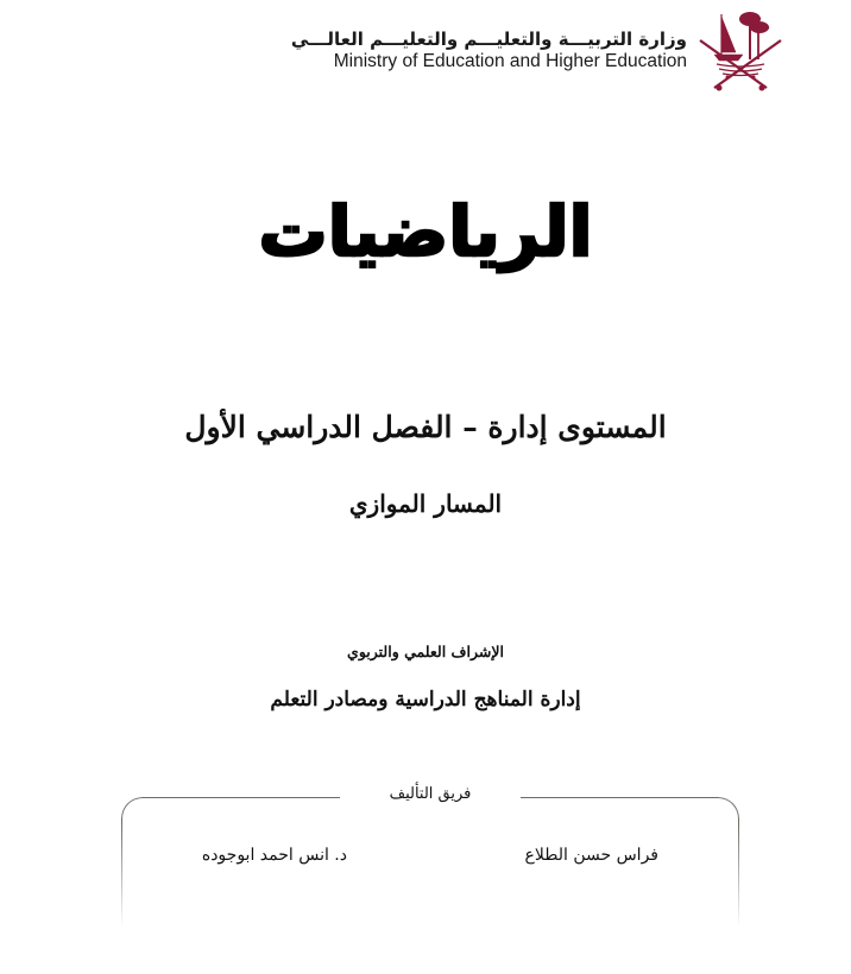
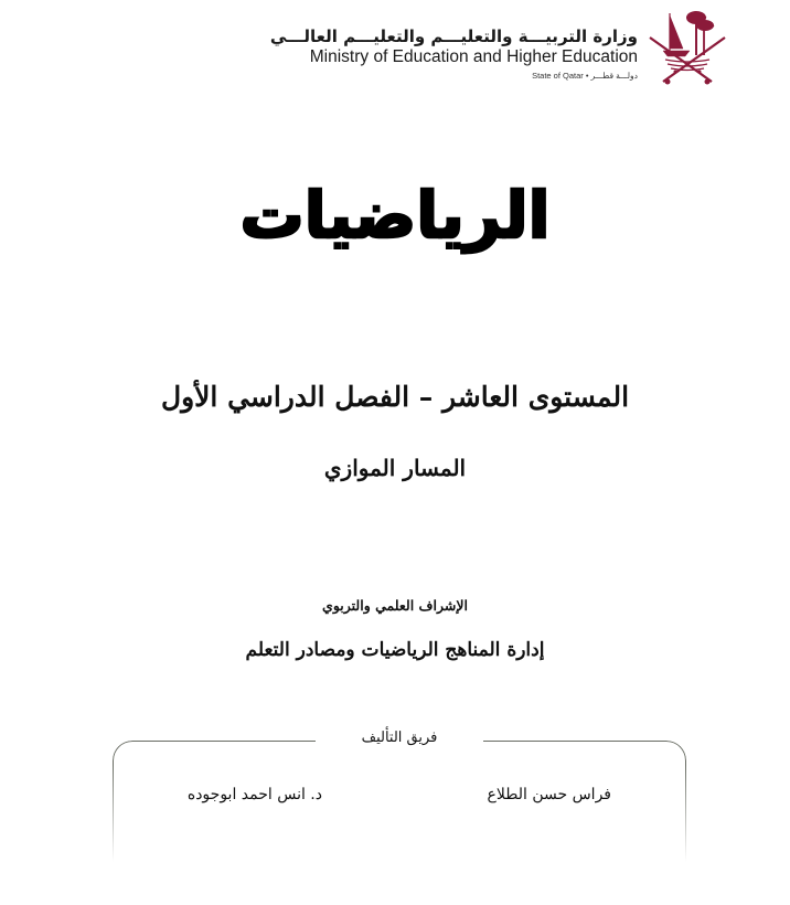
  وزارة التربيـــة والتعليـــم والتعليـــم العالـــي
  Ministry of Education and Higher Education
+ State of Qatar • دولـــة قطـــر
  الرياضيات
- المستوى إدارة – الفصل الدراسي الأول
+ المستوى العاشر – الفصل الدراسي الأول
  المسار الموازي
  الإشراف العلمي والتربوي
- إدارة المناهج الدراسية ومصادر التعلم
+ إدارة المناهج الرياضيات ومصادر التعلم
  فريق التأليف
  فراس حسن الطلاع
  د. انس احمد ابوجوده
